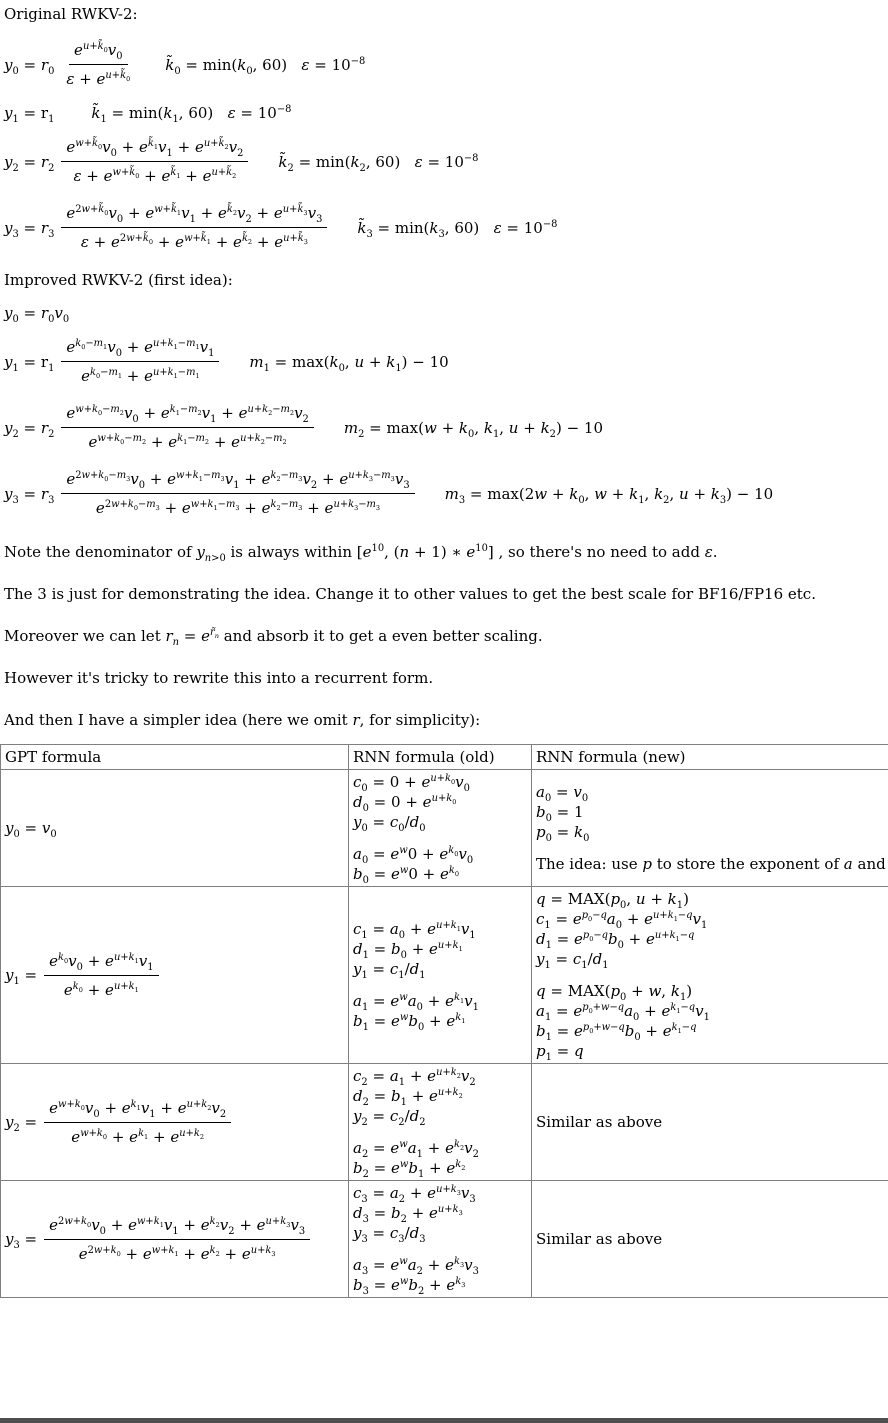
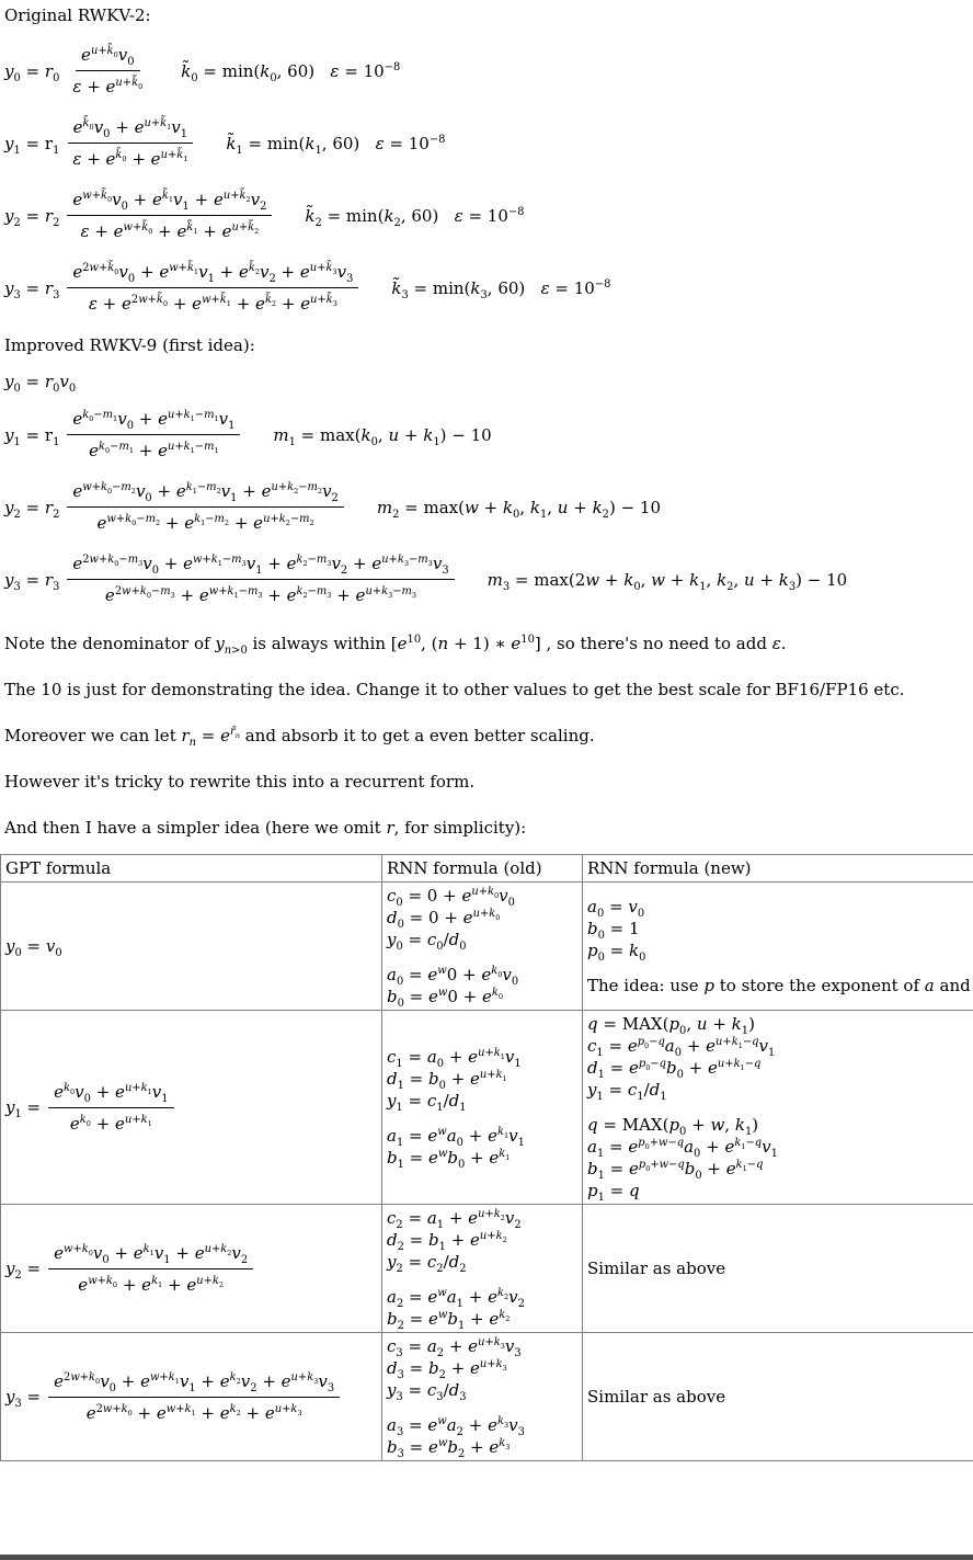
  Original RWKV-2:
  y0 = r0
  eu+k̃0v0
  ε + eu+k̃0
  k̃0 = min(k0, 60) ε = 10−8
  y1 = r1
+ ek̃0v0 + eu+k̃1v1
+ ε + ek̃0 + eu+k̃1
  k̃1 = min(k1, 60) ε = 10−8
  y2 = r2
  ew+k̃0v0 + ek̃1v1 + eu+k̃2v2
  ε + ew+k̃0 + ek̃1 + eu+k̃2
  k̃2 = min(k2, 60) ε = 10−8
  y3 = r3
  e2w+k̃0v0 + ew+k̃1v1 + ek̃2v2 + eu+k̃3v3
  ε + e2w+k̃0 + ew+k̃1 + ek̃2 + eu+k̃3
  k̃3 = min(k3, 60) ε = 10−8
- Improved RWKV-2 (first idea):
+ Improved RWKV-9 (first idea):
  y0 = r0v0
  y1 = r1
  ek0−m1v0 + eu+k1−m1v1
  ek0−m1 + eu+k1−m1
  m1 = max(k0, u + k1) − 10
  y2 = r2
  ew+k0−m2v0 + ek1−m2v1 + eu+k2−m2v2
  ew+k0−m2 + ek1−m2 + eu+k2−m2
  m2 = max(w + k0, k1, u + k2) − 10
  y3 = r3
  e2w+k0−m3v0 + ew+k1−m3v1 + ek2−m3v2 + eu+k3−m3v3
  e2w+k0−m3 + ew+k1−m3 + ek2−m3 + eu+k3−m3
  m3 = max(2w + k0, w + k1, k2, u + k3) − 10
  Note the denominator of yn>0 is always within [e10, (n + 1) ∗ e10] , so there's no need to add ε.
- The 3 is just for demonstrating the idea. Change it to other values to get the best scale for BF16/FP16 etc.
+ The 10 is just for demonstrating the idea. Change it to other values to get the best scale for BF16/FP16 etc.
  Moreover we can let rn = er̃n and absorb it to get a even better scaling.
  However it's tricky to rewrite this into a recurrent form.
  And then I have a simpler idea (here we omit r, for simplicity):
  GPT formula	RNN formula (old)	RNN formula (new)
  y0 = v0	c0 = 0 + eu+k0v0d0 = 0 + eu+k0y0 = c0/d0a0 = ew0 + ek0v0b0 = ew0 + ek0	a0 = v0b0 = 1p0 = k0The idea: use p to store the exponent of a and
  y1 =ek0v0 + eu+k1v1ek0 + eu+k1	c1 = a0 + eu+k1v1d1 = b0 + eu+k1y1 = c1/d1a1 = ewa0 + ek1v1b1 = ewb0 + ek1	q = MAX(p0, u + k1)c1 = ep0−qa0 + eu+k1−qv1d1 = ep0−qb0 + eu+k1−qy1 = c1/d1q = MAX(p0 + w, k1)a1 = ep0+w−qa0 + ek1−qv1b1 = ep0+w−qb0 + ek1−qp1 = q
  y2 =ew+k0v0 + ek1v1 + eu+k2v2ew+k0 + ek1 + eu+k2	c2 = a1 + eu+k2v2d2 = b1 + eu+k2y2 = c2/d2a2 = ewa1 + ek2v2b2 = ewb1 + ek2	Similar as above
  y3 =e2w+k0v0 + ew+k1v1 + ek2v2 + eu+k3v3e2w+k0 + ew+k1 + ek2 + eu+k3	c3 = a2 + eu+k3v3d3 = b2 + eu+k3y3 = c3/d3a3 = ewa2 + ek3v3b3 = ewb2 + ek3	Similar as above
